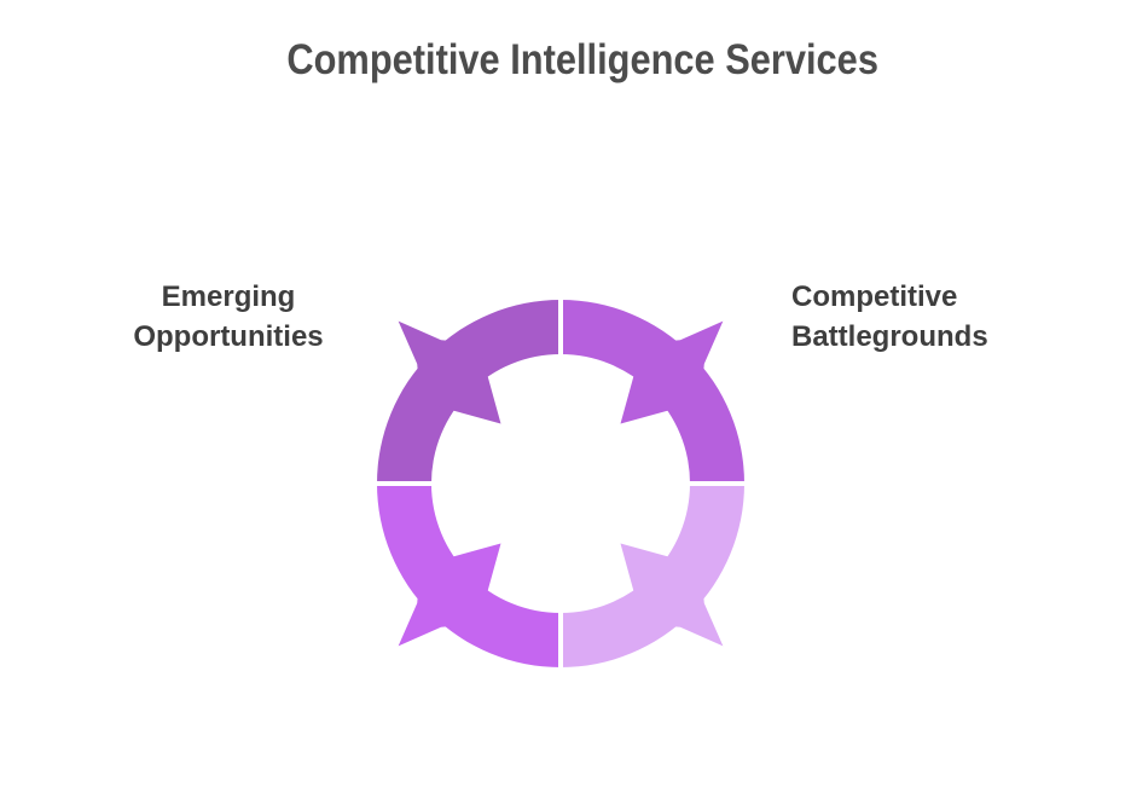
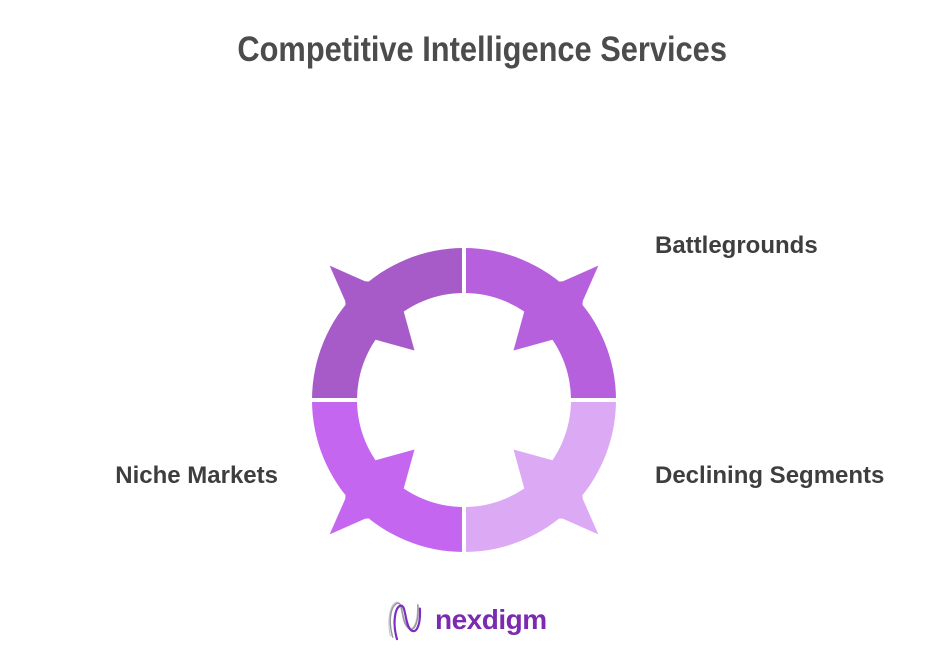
  Competitive Intelligence Services
- Emerging
- Opportunities
- Competitive
  Battlegrounds
+ Niche Markets
+ Declining Segments
+ nexdigm
